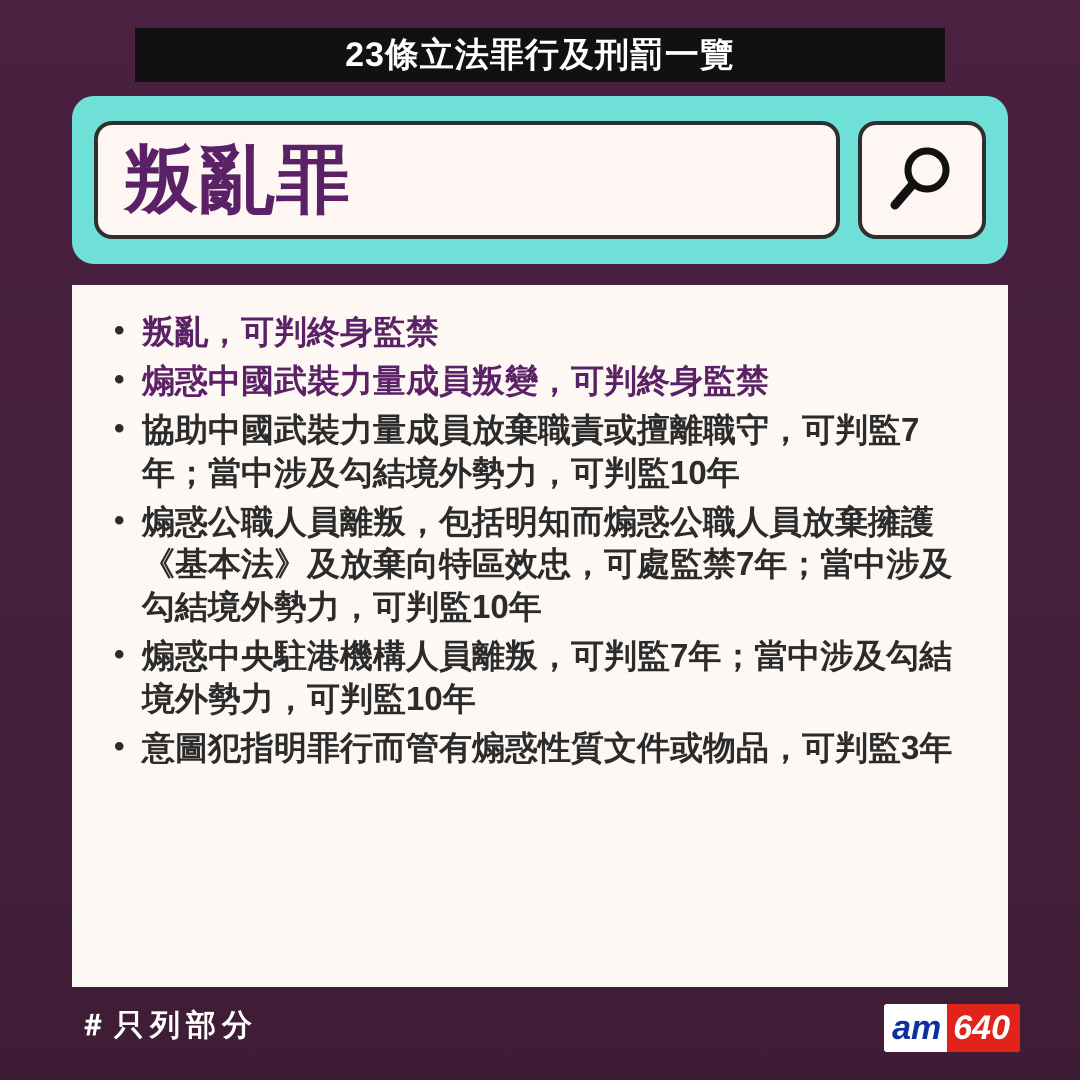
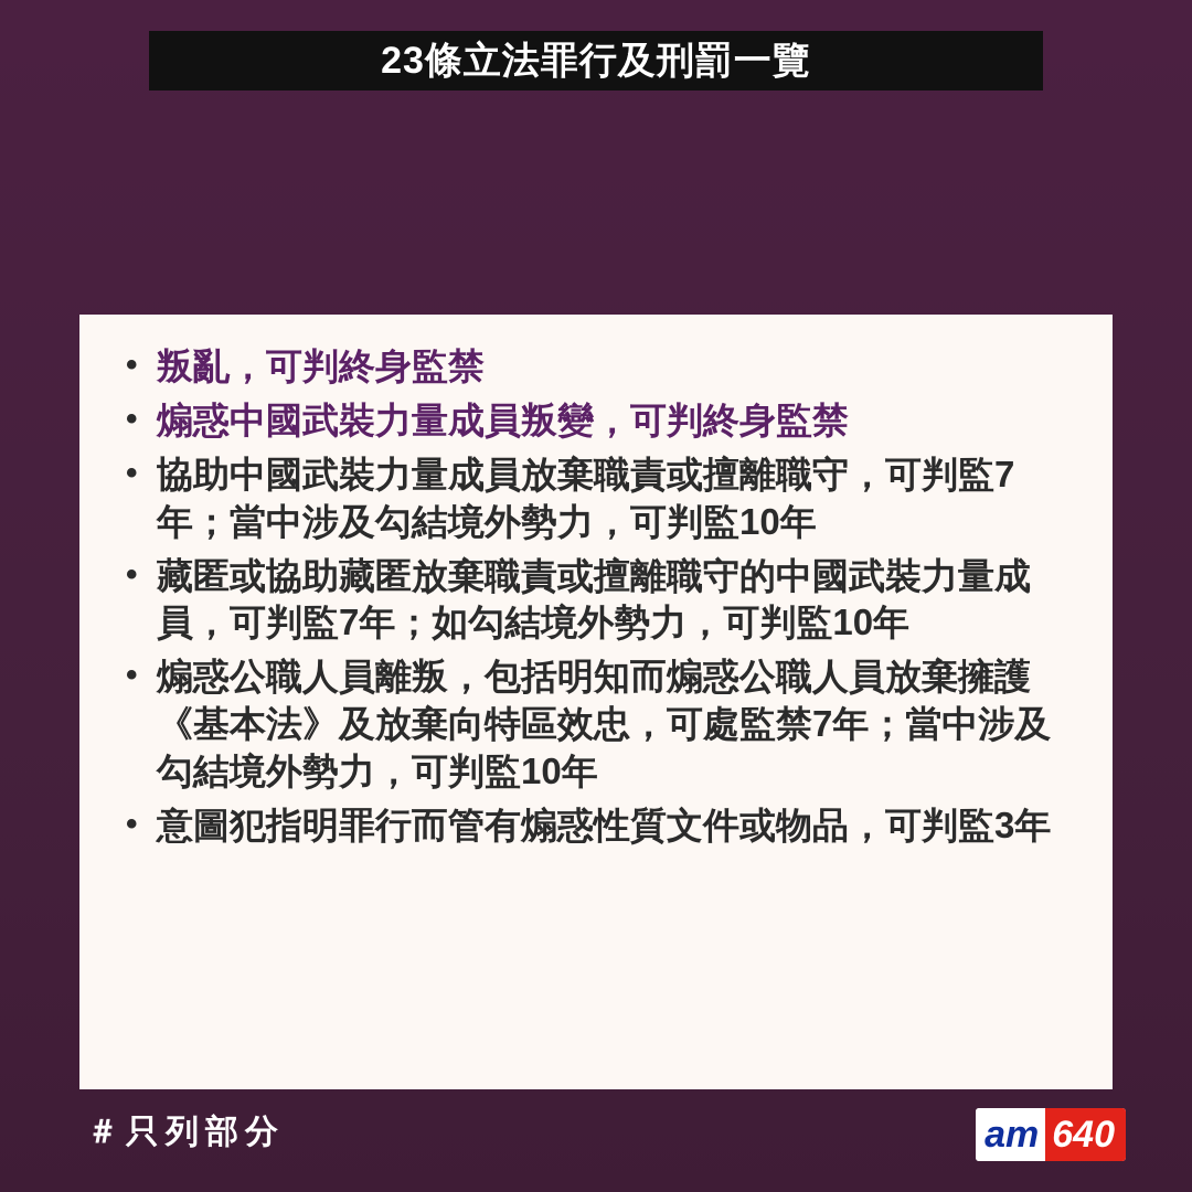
  23條立法罪行及刑罰一覽
- 叛亂罪
  叛亂，可判終身監禁
  煽惑中國武裝力量成員叛變，可判終身監禁
  協助中國武裝力量成員放棄職責或擅離職守，可判監7年；當中涉及勾結境外勢力，可判監10年
+ 藏匿或協助藏匿放棄職責或擅離職守的中國武裝力量成員，可判監7年；如勾結境外勢力，可判監10年
  煽惑公職人員離叛，包括明知而煽惑公職人員放棄擁護《基本法》及放棄向特區效忠，可處監禁7年；當中涉及勾結境外勢力，可判監10年
- 煽惑中央駐港機構人員離叛，可判監7年；當中涉及勾結境外勢力，可判監10年
  意圖犯指明罪行而管有煽惑性質文件或物品，可判監3年
  ＃只列部分
  am
  640
